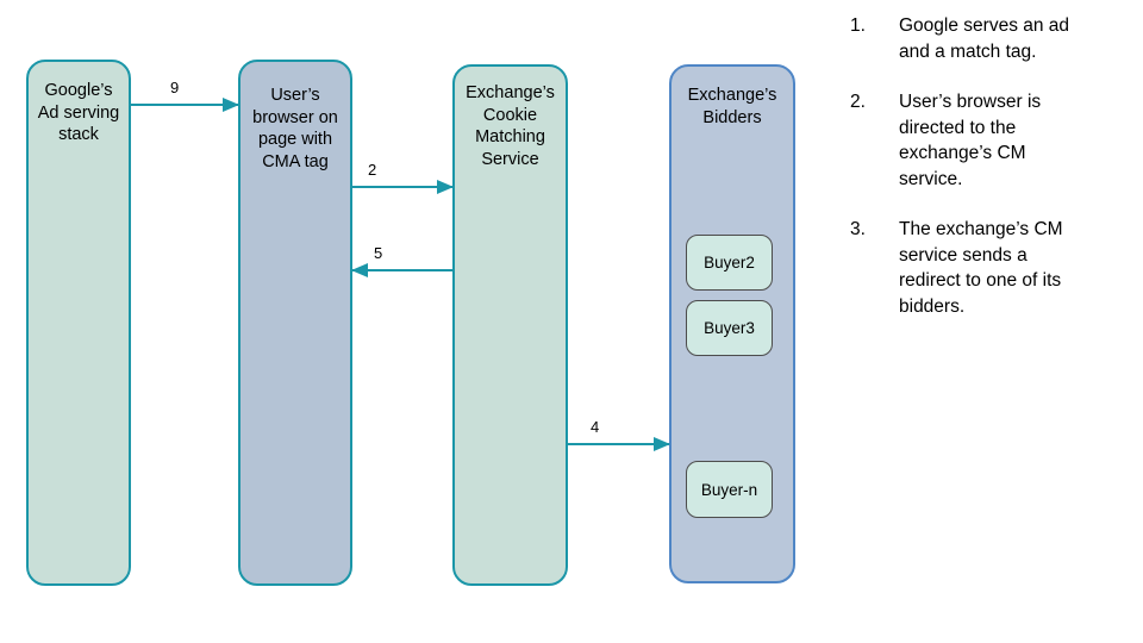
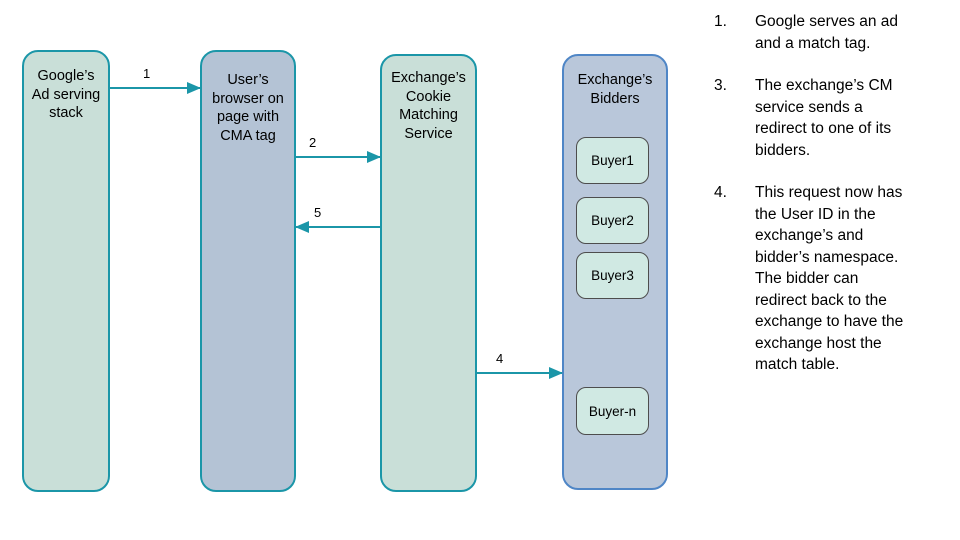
  Google’s
  Ad serving
  stack
  User’s
  browser on
  page with
  CMA tag
  Exchange’s
  Cookie
  Matching
  Service
  Exchange’s
  Bidders
+ Buyer1
  Buyer2
  Buyer3
  Buyer-n
- 9
+ 1
  2
  5
  4
  1.
  Google serves an ad
  and a match tag.
- 2.
- User’s browser is
- directed to the
- exchange’s CM
- service.
  3.
  The exchange’s CM
  service sends a
  redirect to one of its
  bidders.
+ 4.
+ This request now has
+ the User ID in the
+ exchange’s and
+ bidder’s namespace.
+ The bidder can
+ redirect back to the
+ exchange to have the
+ exchange host the
+ match table.
